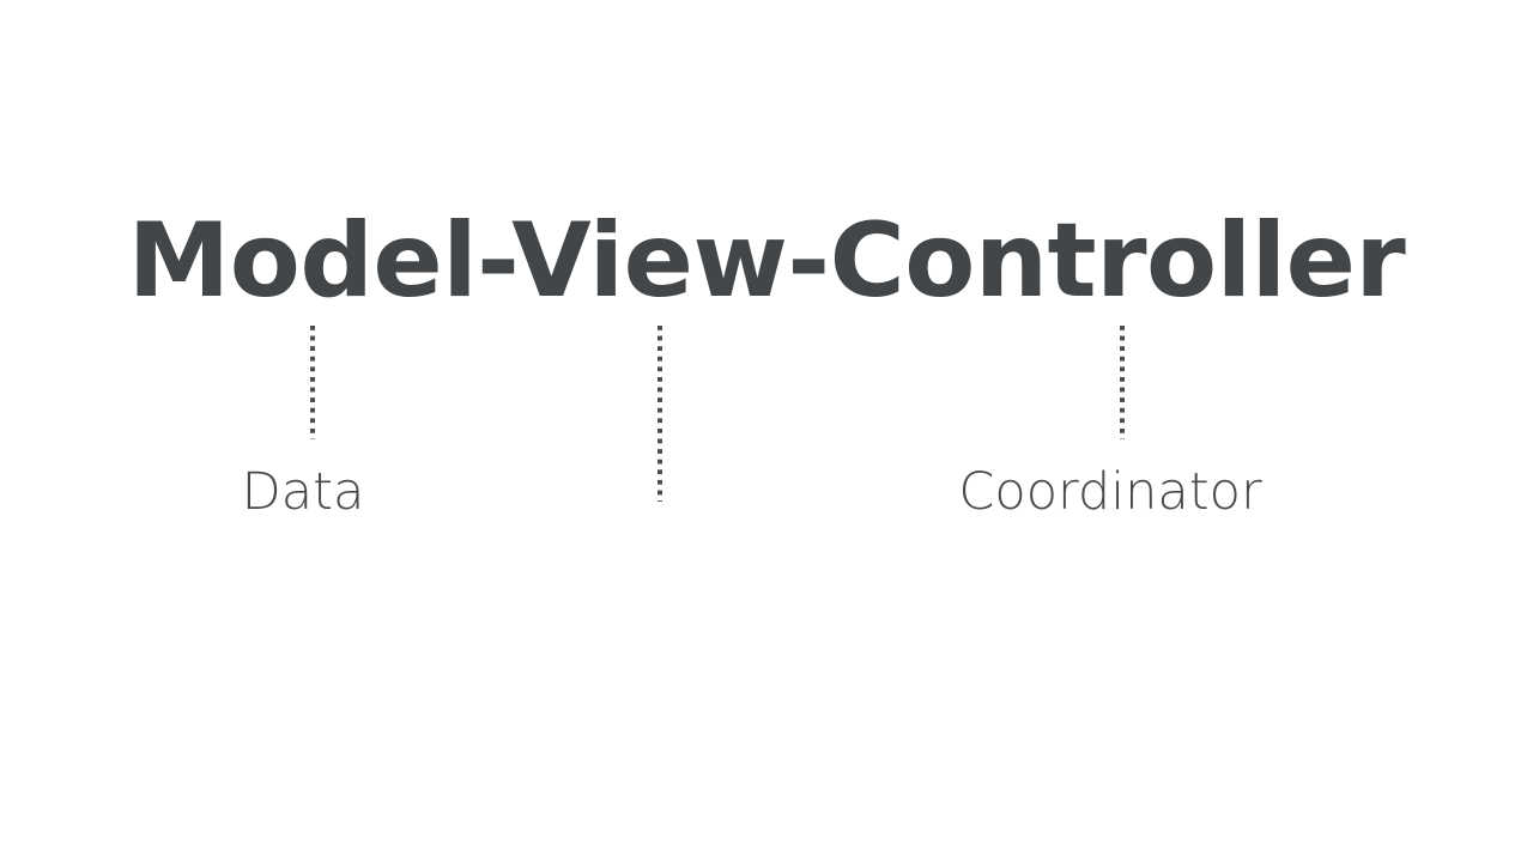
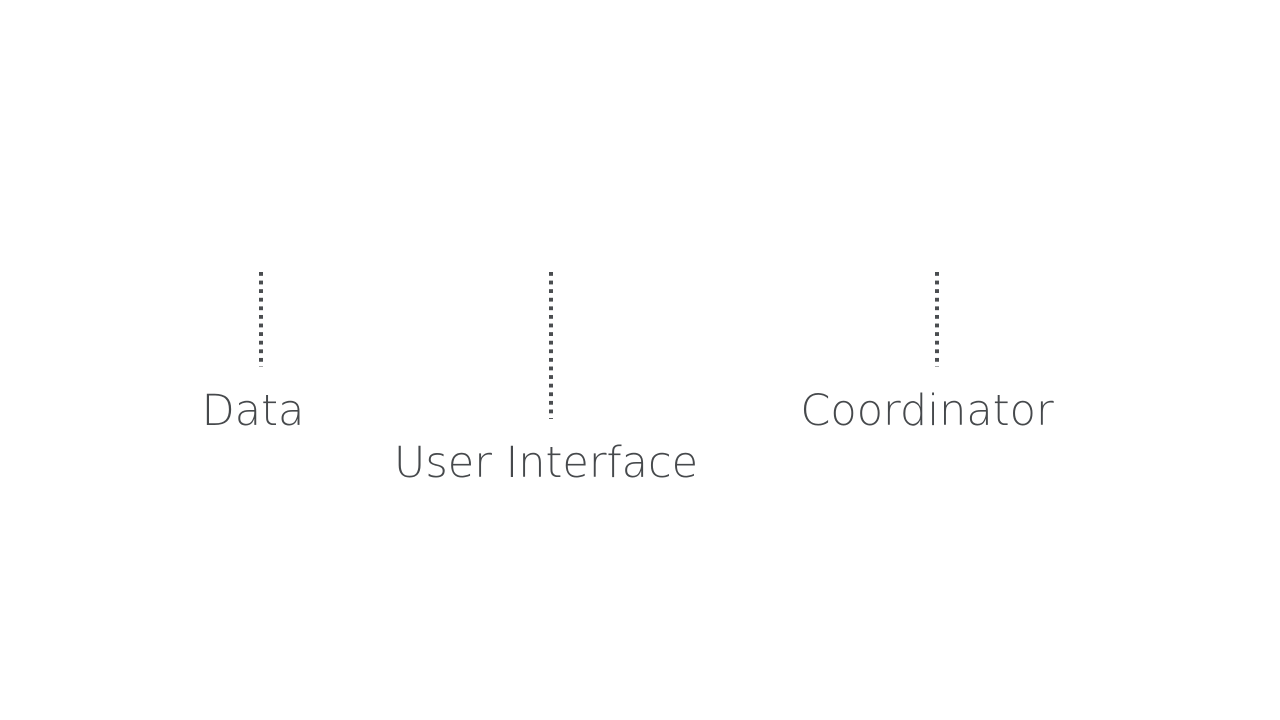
- Model-View-Controller
  Data
+ User Interface
  Coordinator
